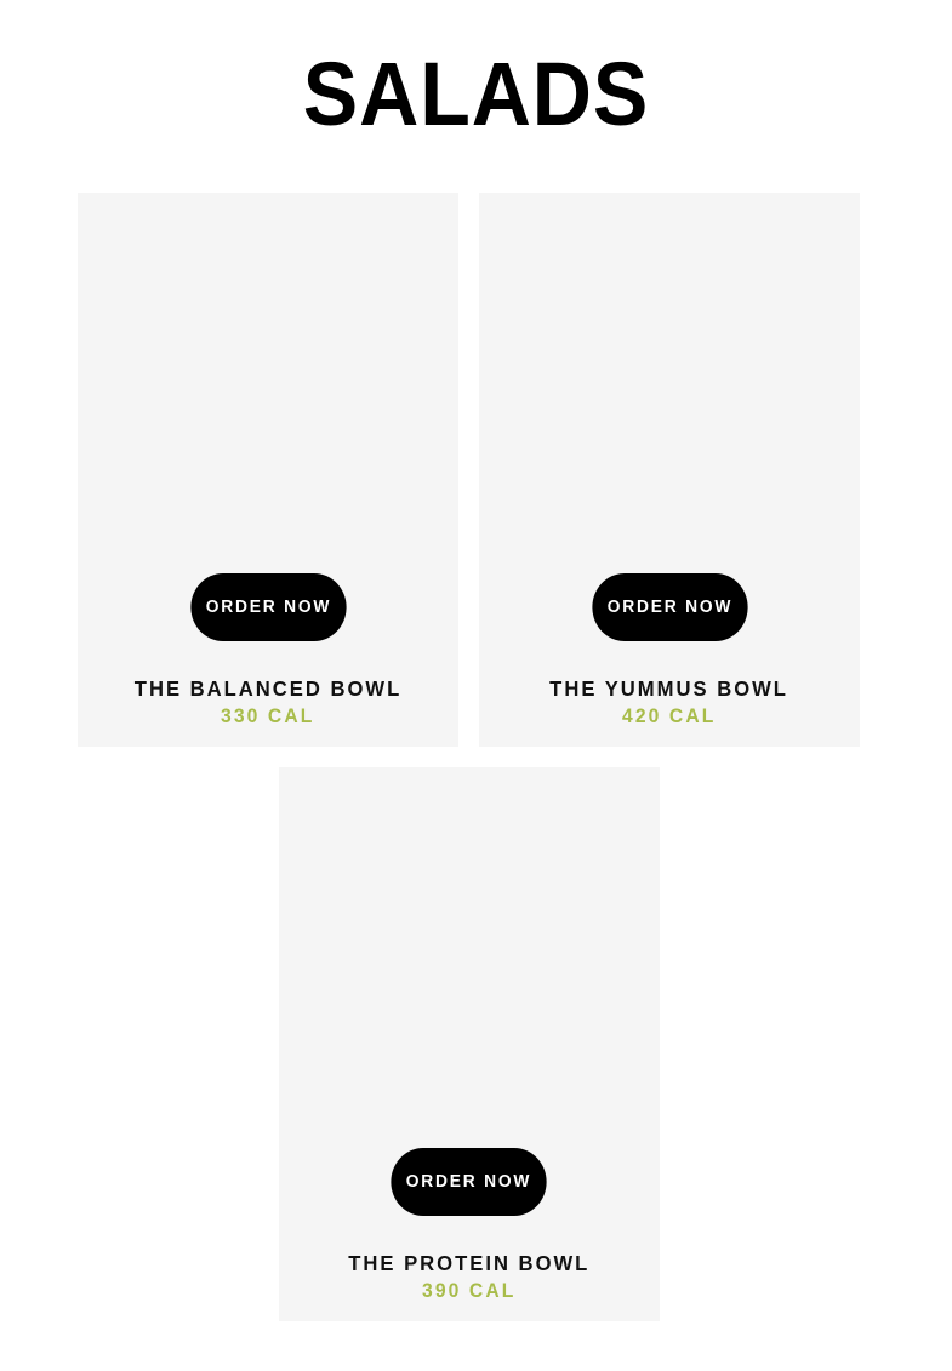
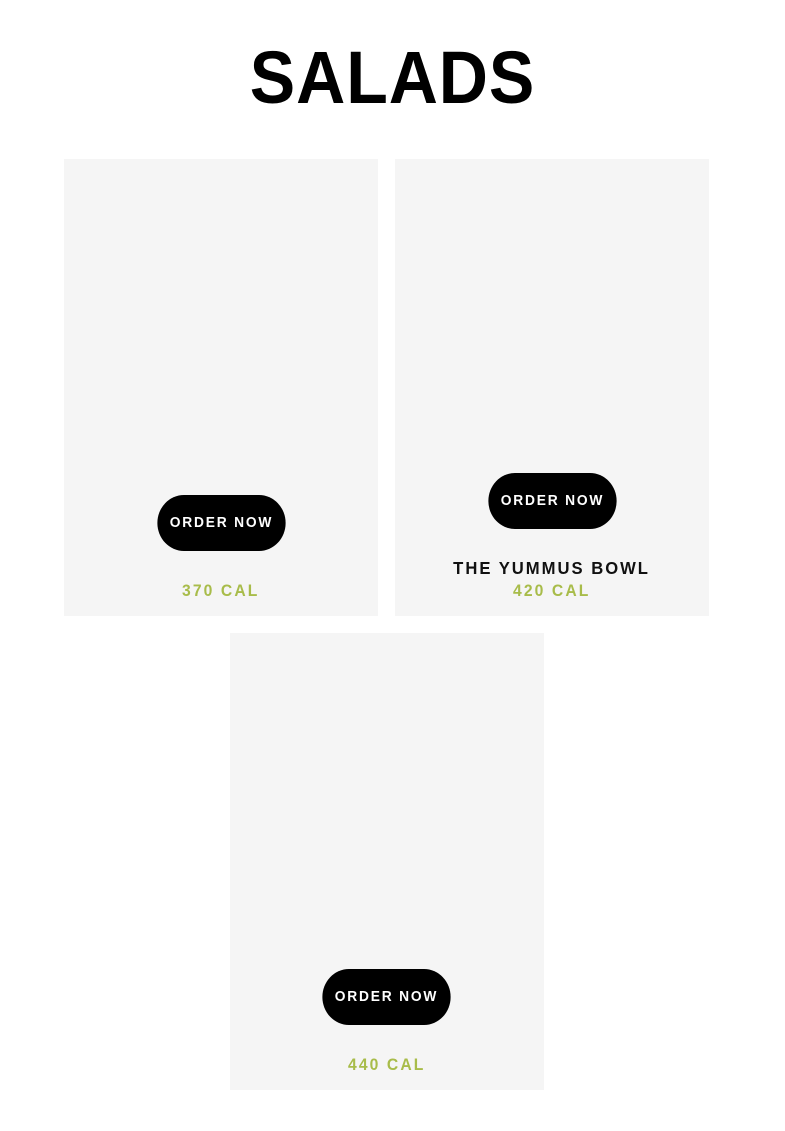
  SALADS
  ORDER NOW
- THE BALANCED BOWL
- 330 CAL
+ 370 CAL
  ORDER NOW
  THE YUMMUS BOWL
  420 CAL
  ORDER NOW
- THE PROTEIN BOWL
- 390 CAL
+ 440 CAL
